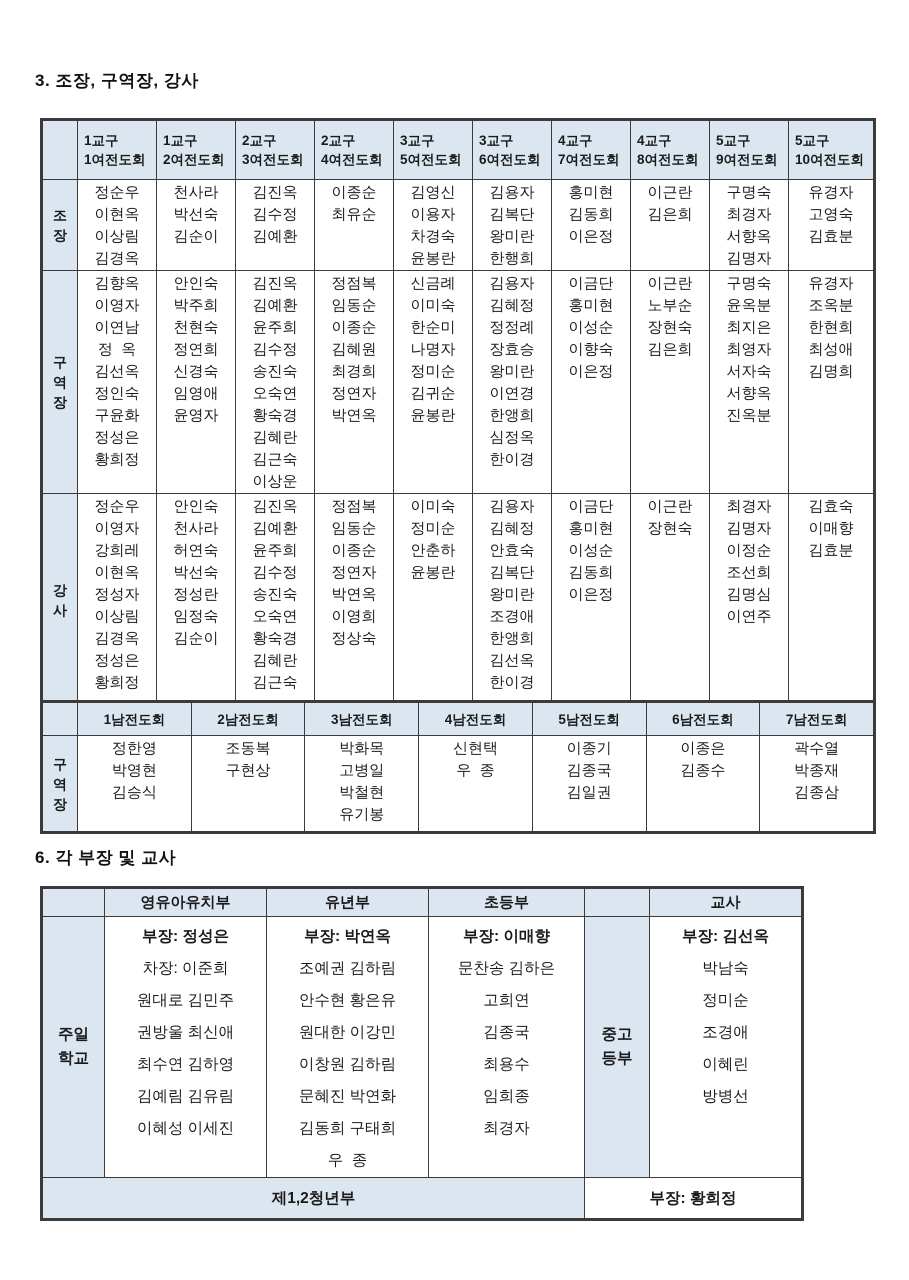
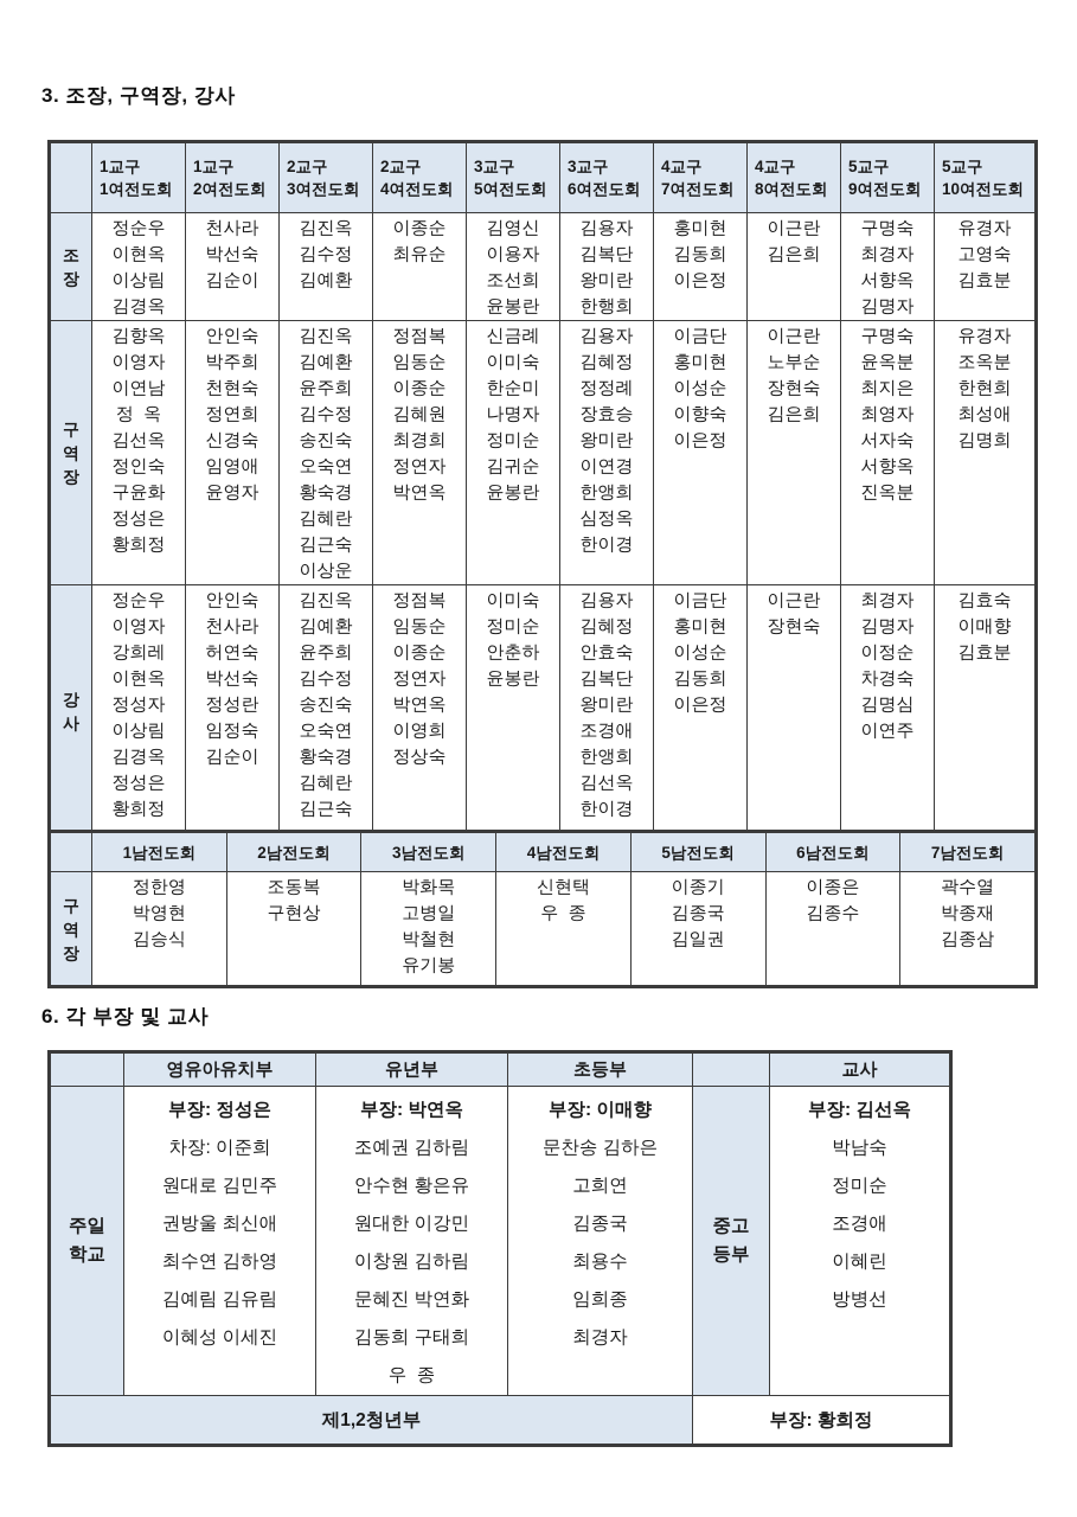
  3. 조장, 구역장, 강사
  	1교구 1여전도회	1교구 2여전도회	2교구 3여전도회	2교구 4여전도회	3교구 5여전도회	3교구 6여전도회	4교구 7여전도회	4교구 8여전도회	5교구 9여전도회	5교구 10여전도회
- 조 장	정순우이현옥이상림김경옥	천사라박선숙김순이	김진옥김수정김예환	이종순최유순	김영신이용자차경숙윤봉란	김용자김복단왕미란한행희	홍미현김동희이은정	이근란김은희	구명숙최경자서향옥김명자	유경자고영숙김효분
+ 조 장	정순우이현옥이상림김경옥	천사라박선숙김순이	김진옥김수정김예환	이종순최유순	김영신이용자조선희윤봉란	김용자김복단왕미란한행희	홍미현김동희이은정	이근란김은희	구명숙최경자서향옥김명자	유경자고영숙김효분
  구 역 장	김향옥이영자이연남정 옥김선옥정인숙구윤화정성은황희정	안인숙박주희천현숙정연희신경숙임영애윤영자	김진옥김예환윤주희김수정송진숙오숙연황숙경김혜란김근숙이상운	정점복임동순이종순김혜원최경희정연자박연옥	신금례이미숙한순미나명자정미순김귀순윤봉란	김용자김혜정정정례장효승왕미란이연경한앵희심정옥한이경	이금단홍미현이성순이향숙이은정	이근란노부순장현숙김은희	구명숙윤옥분최지은최영자서자숙서향옥진옥분	유경자조옥분한현희최성애김명희
- 강 사	정순우이영자강희레이현옥정성자이상림김경옥정성은황희정	안인숙천사라허연숙박선숙정성란임정숙김순이	김진옥김예환윤주희김수정송진숙오숙연황숙경김혜란김근숙	정점복임동순이종순정연자박연옥이영희정상숙	이미숙정미순안춘하윤봉란	김용자김혜정안효숙김복단왕미란조경애한앵희김선옥한이경	이금단홍미현이성순김동희이은정	이근란장현숙	최경자김명자이정순조선희김명심이연주	김효숙이매향김효분
+ 강 사	정순우이영자강희레이현옥정성자이상림김경옥정성은황희정	안인숙천사라허연숙박선숙정성란임정숙김순이	김진옥김예환윤주희김수정송진숙오숙연황숙경김혜란김근숙	정점복임동순이종순정연자박연옥이영희정상숙	이미숙정미순안춘하윤봉란	김용자김혜정안효숙김복단왕미란조경애한앵희김선옥한이경	이금단홍미현이성순김동희이은정	이근란장현숙	최경자김명자이정순차경숙김명심이연주	김효숙이매향김효분
  	1남전도회	2남전도회	3남전도회	4남전도회	5남전도회	6남전도회	7남전도회
  구 역 장	정한영박영현김승식	조동복구현상	박화목고병일박철현유기봉	신현택우 종	이종기김종국김일권	이종은김종수	곽수열박종재김종삼
  6. 각 부장 및 교사
  	영유아유치부	유년부	초등부		교사
  주일 학교	부장: 정성은 차장: 이준희원대로 김민주권방울 최신애최수연 김하영김예림 김유림이혜성 이세진	부장: 박연옥 조예권 김하림안수현 황은유원대한 이강민이창원 김하림문혜진 박연화김동희 구태희우 종	부장: 이매향 문찬송 김하은고희연김종국최용수임희종최경자	중고 등부	부장: 김선옥 박남숙정미순조경애이혜린방병선
  제1,2청년부	부장: 황희정
